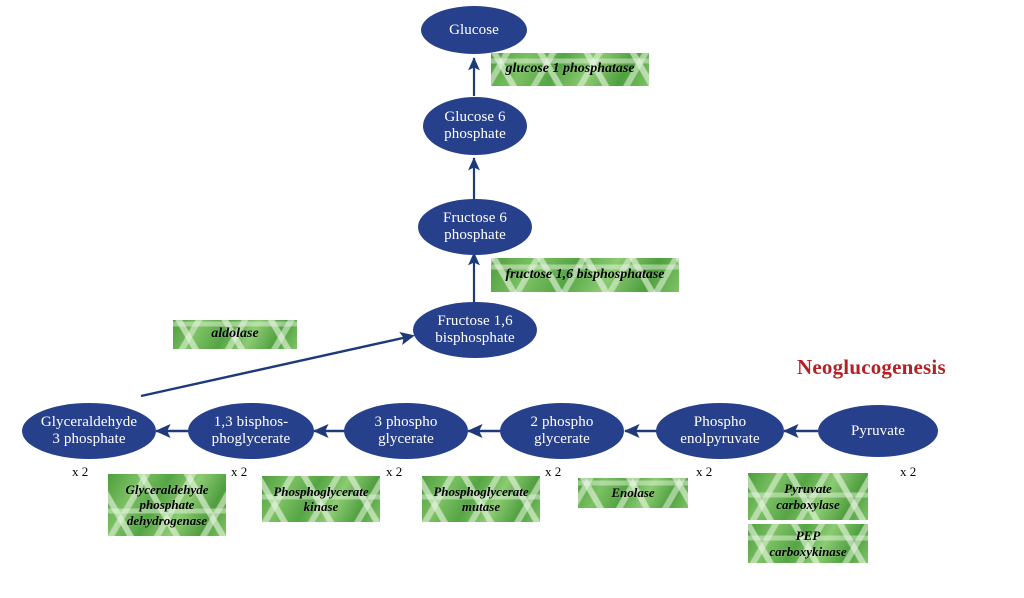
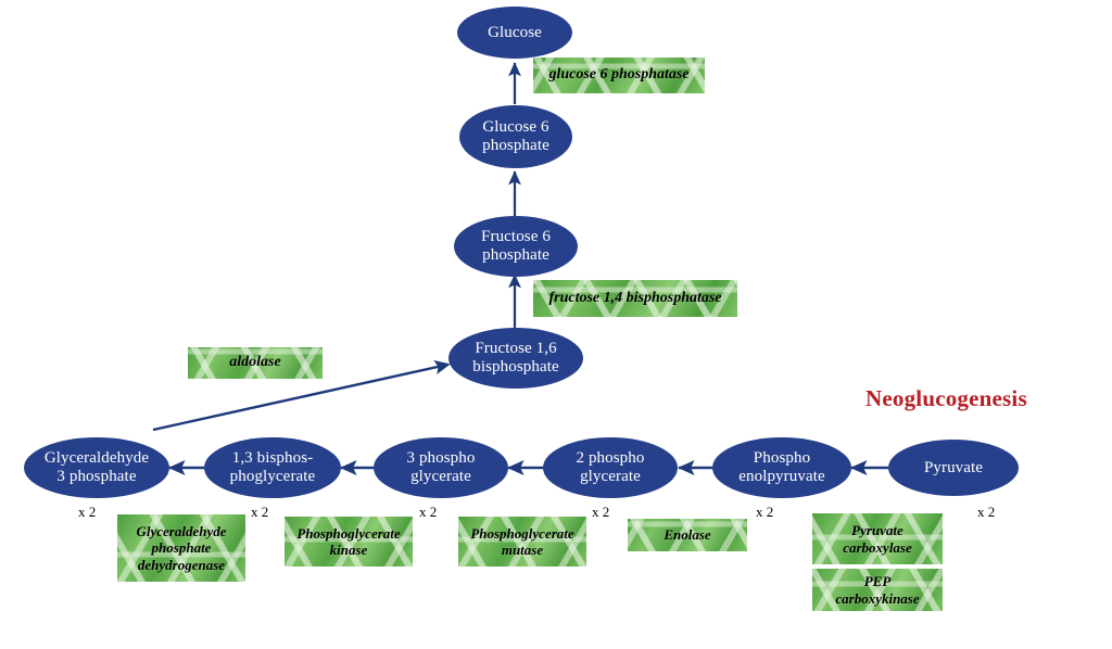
  Glucose
  Glucose 6
  phosphate
  Fructose 6
  phosphate
  Fructose 1,6
  bisphosphate
  Glyceraldehyde
  3 phosphate
  1,3 bisphos-
  phoglycerate
  3 phospho
  glycerate
  2 phospho
  glycerate
  Phospho
  enolpyruvate
  Pyruvate
- glucose 1 phosphatase
+ glucose 6 phosphatase
- fructose 1,6 bisphosphatase
+ fructose 1,4 bisphosphatase
  aldolase
  Glyceraldehyde
  phosphate
  dehydrogenase
  Phosphoglycerate
  kinase
  Phosphoglycerate
  mutase
  Enolase
  Pyruvate
  carboxylase
  PEP
  carboxykinase
  x 2
  x 2
  x 2
  x 2
  x 2
  x 2
  Neoglucogenesis
